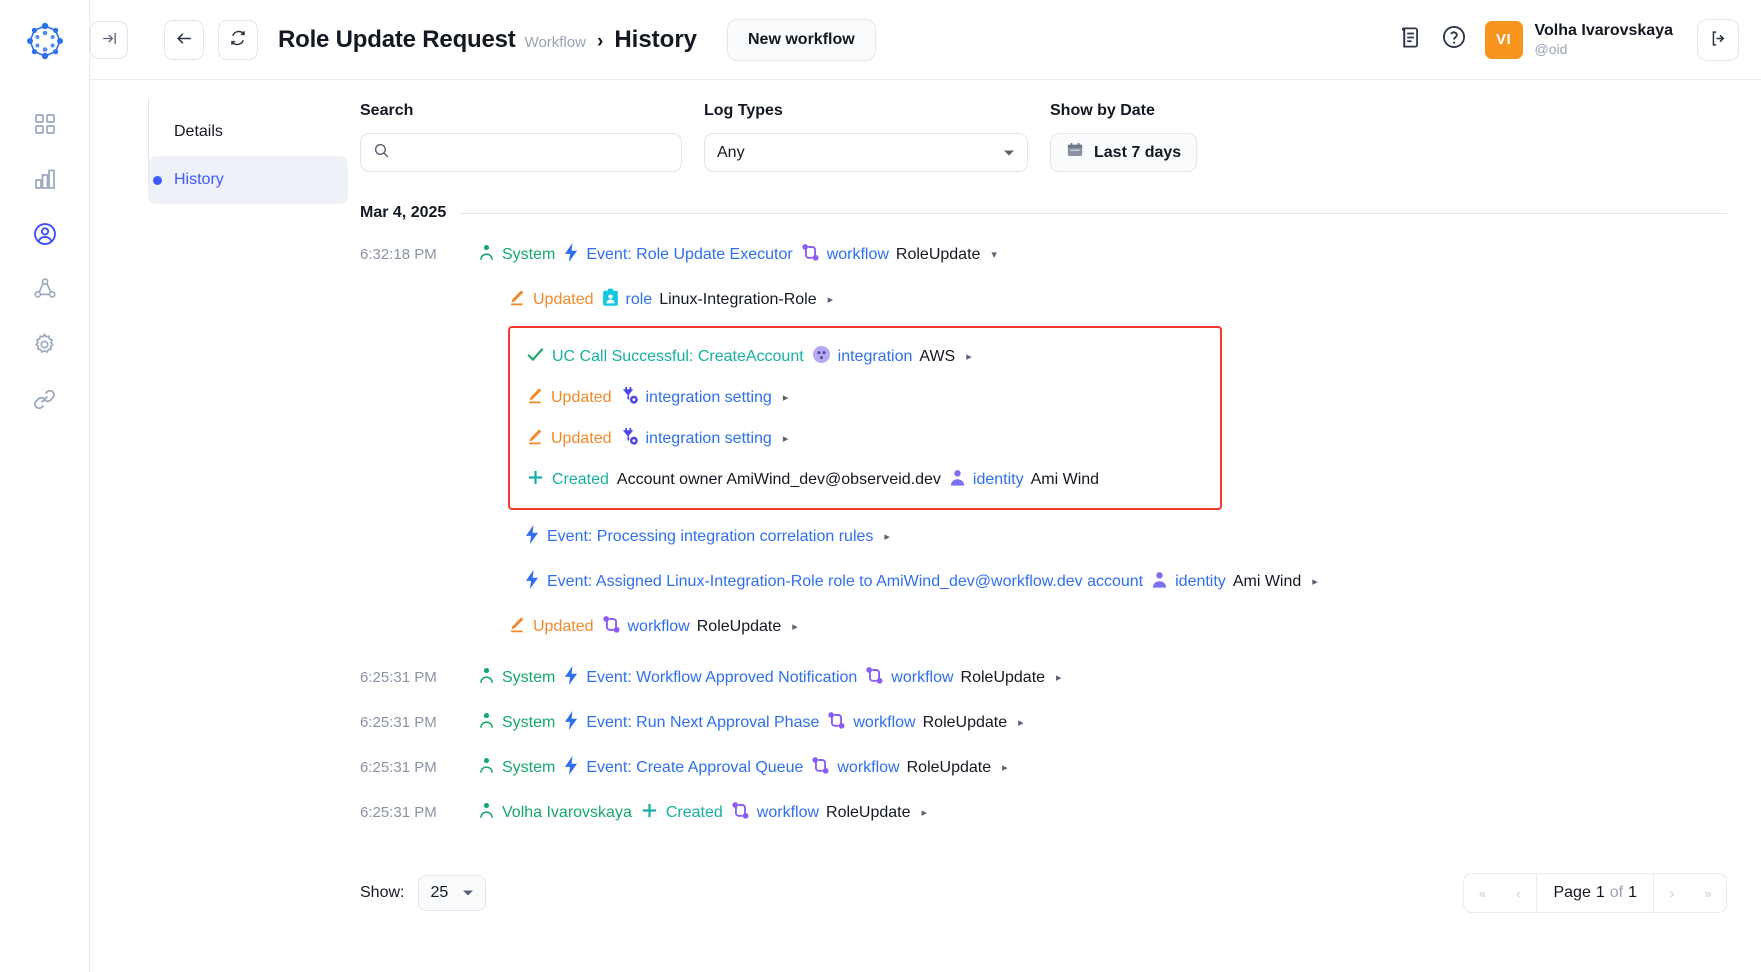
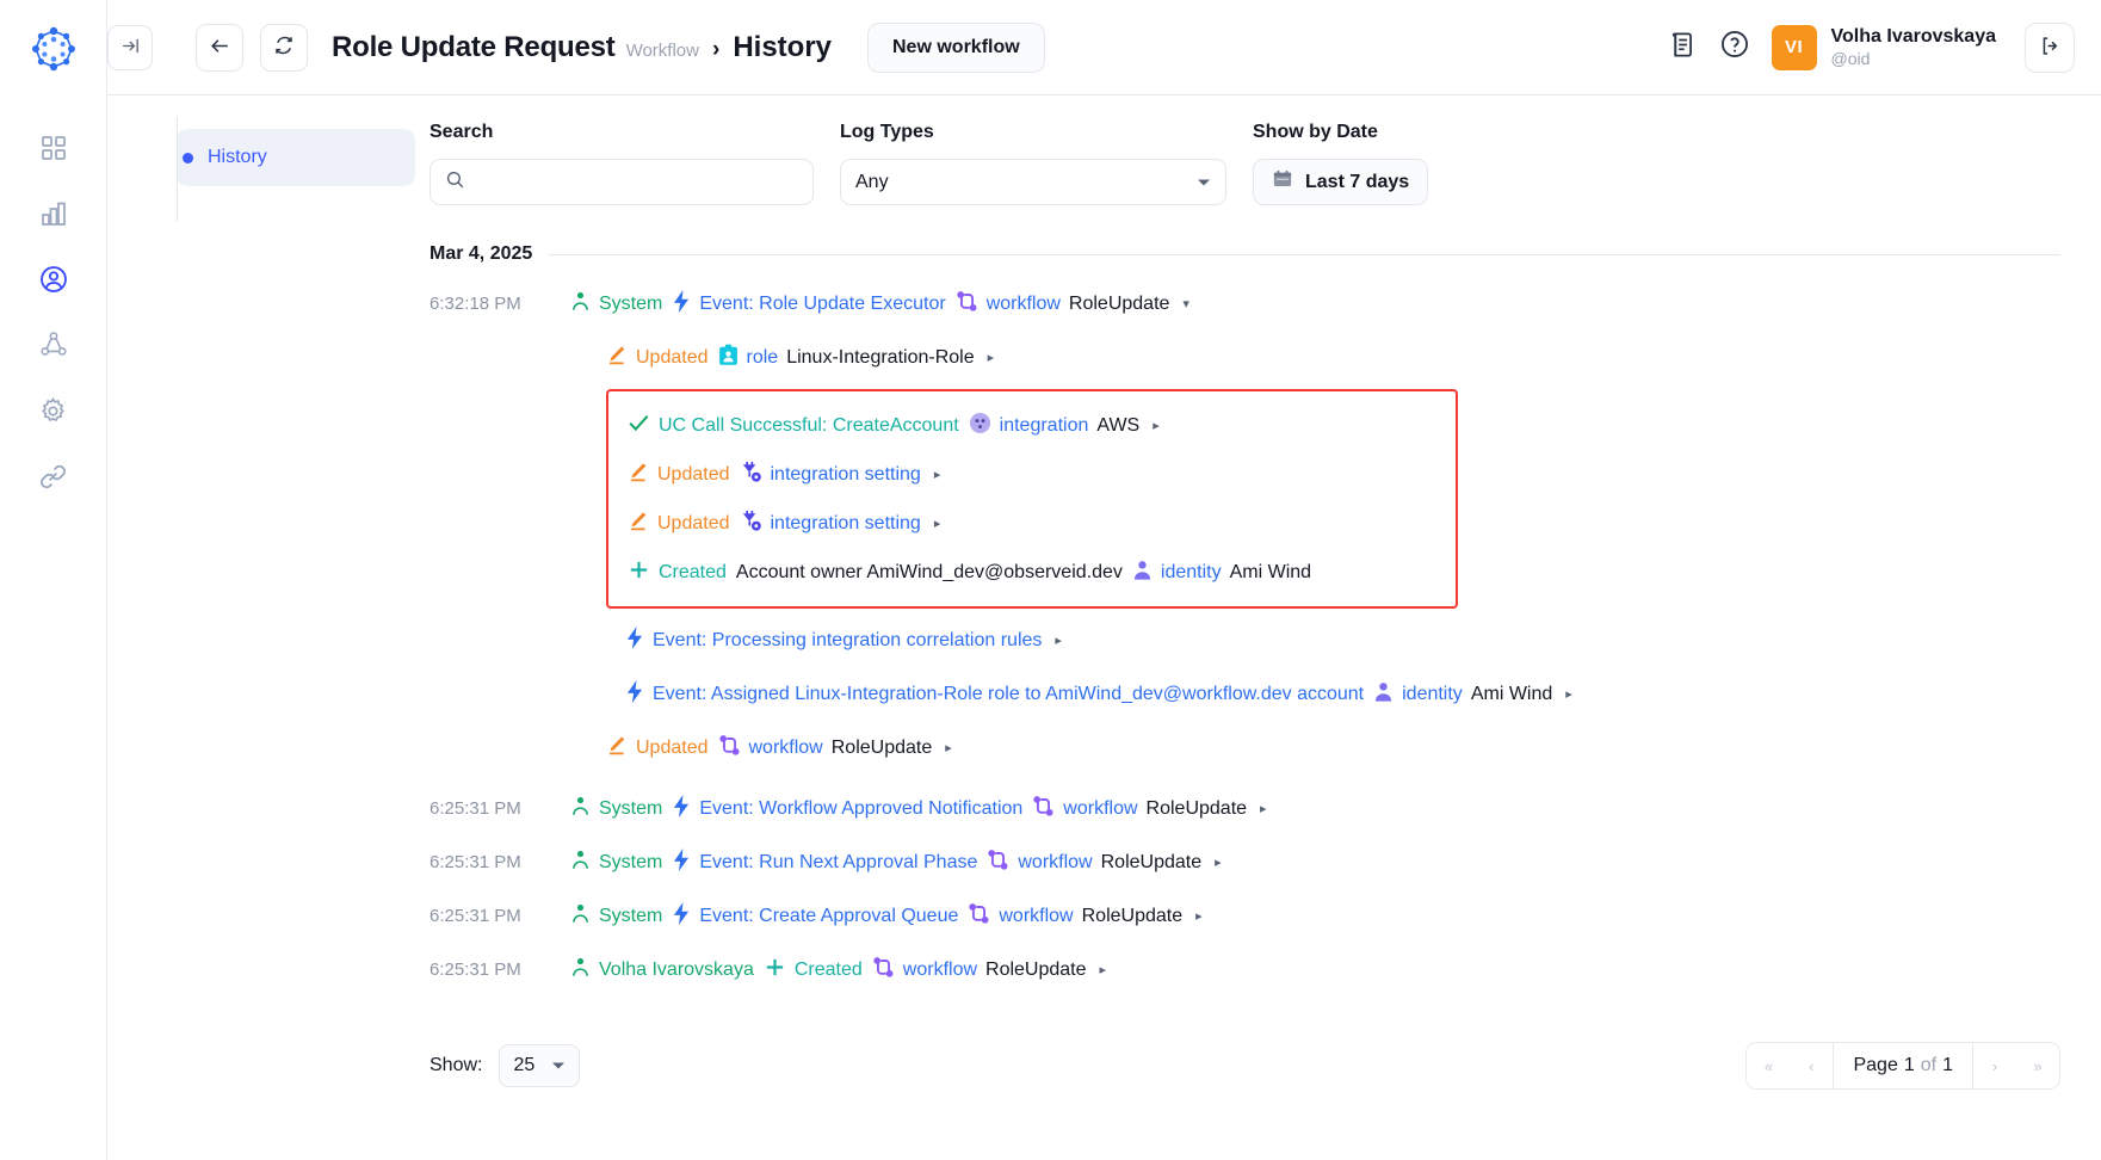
  Role Update Request
  Workflow
  ›
  History
  New workflow
  VI
  Volha Ivarovskaya
  @oid
- Details
  History
  Search
  Log Types
  Any
  Show by Date
  Last 7 days
  Mar 4, 2025
  6:32:18 PM
  System
  Event: Role Update Executor
  workflow
  RoleUpdate
  ▾
  Updated
  role
  Linux-Integration-Role
  ▸
  UC Call Successful: CreateAccount
  integration
  AWS
  ▸
  Updated
  integration setting
  ▸
  Updated
  integration setting
  ▸
  Created
  Account owner AmiWind_dev@observeid.dev
  identity
  Ami Wind
  Event: Processing integration correlation rules
  ▸
  Event: Assigned Linux-Integration-Role role to AmiWind_dev@workflow.dev account
  identity
  Ami Wind
  ▸
  Updated
  workflow
  RoleUpdate
  ▸
  6:25:31 PM
  System
  Event: Workflow Approved Notification
  workflow
  RoleUpdate
  ▸
  6:25:31 PM
  System
  Event: Run Next Approval Phase
  workflow
  RoleUpdate
  ▸
  6:25:31 PM
  System
  Event: Create Approval Queue
  workflow
  RoleUpdate
  ▸
  6:25:31 PM
  Volha Ivarovskaya
  Created
  workflow
  RoleUpdate
  ▸
  Show:
  25
  «
  ‹
  Page
  1
  of
  1
  ›
  »
